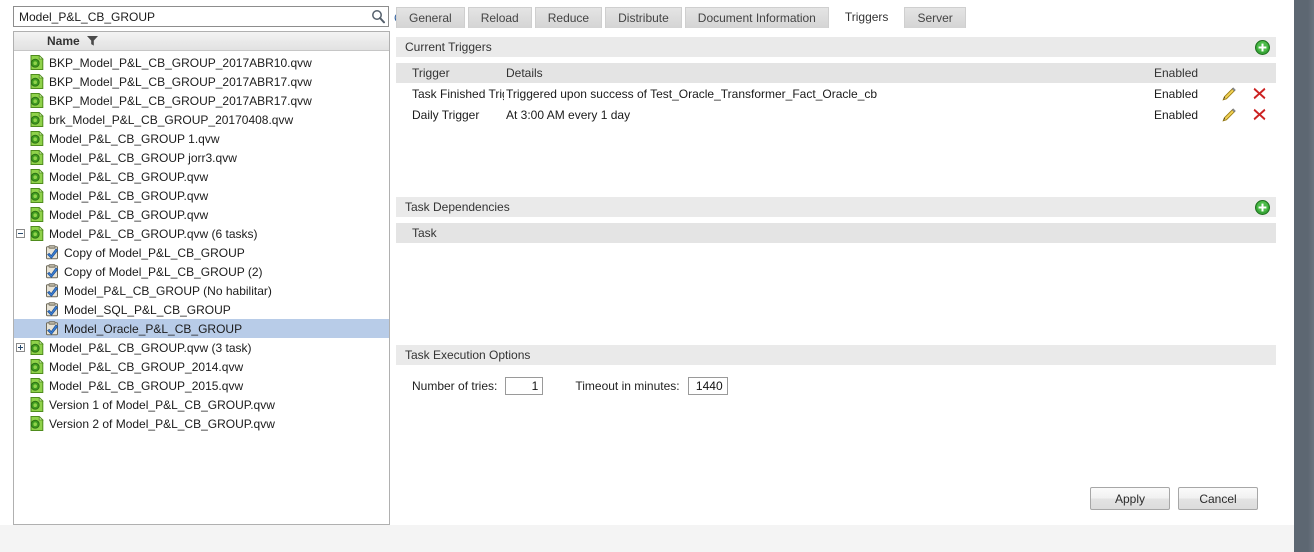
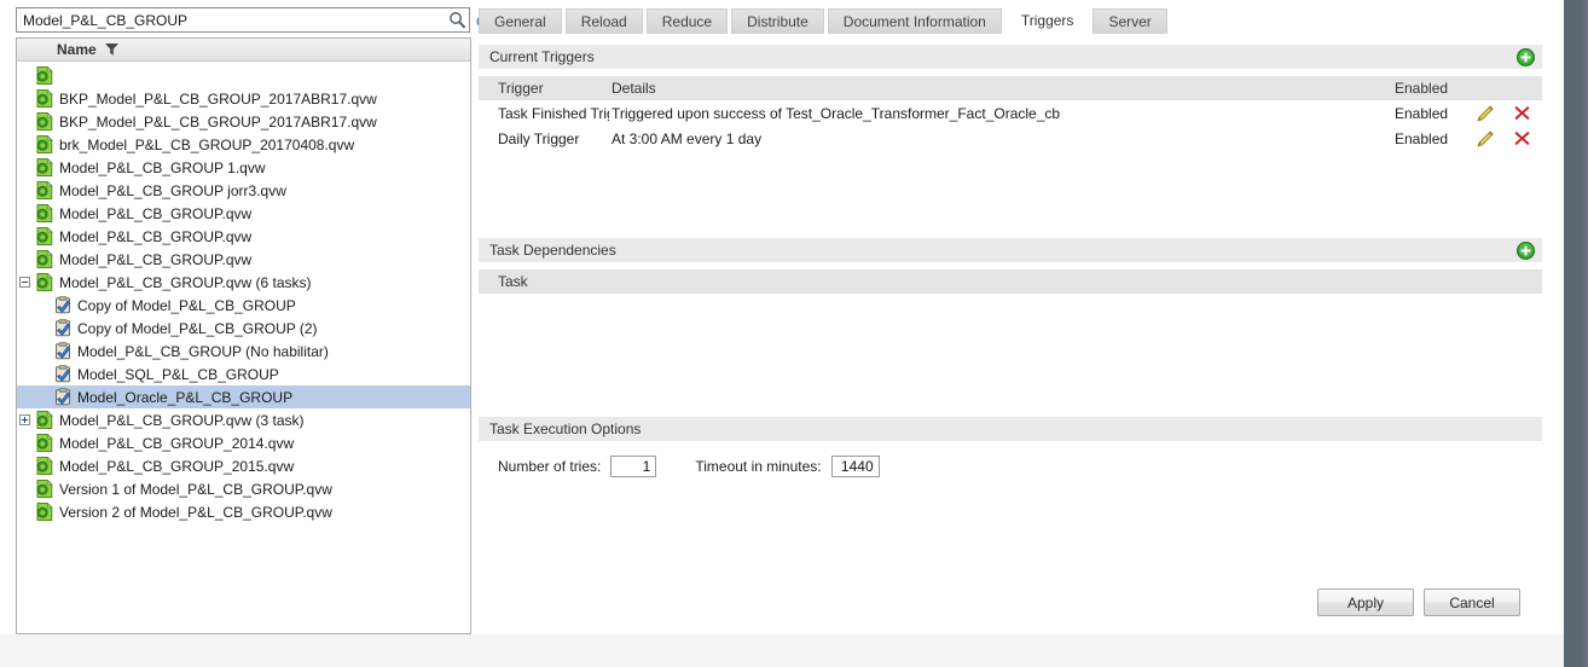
  Model_P&L_CB_GROUP
  Name
- BKP_Model_P&L_CB_GROUP_2017ABR10.qvw
  BKP_Model_P&L_CB_GROUP_2017ABR17.qvw
  BKP_Model_P&L_CB_GROUP_2017ABR17.qvw
  brk_Model_P&L_CB_GROUP_20170408.qvw
  Model_P&L_CB_GROUP 1.qvw
  Model_P&L_CB_GROUP jorr3.qvw
  Model_P&L_CB_GROUP.qvw
  Model_P&L_CB_GROUP.qvw
  Model_P&L_CB_GROUP.qvw
  Model_P&L_CB_GROUP.qvw (6 tasks)
  Copy of Model_P&L_CB_GROUP
  Copy of Model_P&L_CB_GROUP (2)
  Model_P&L_CB_GROUP (No habilitar)
  Model_SQL_P&L_CB_GROUP
  Model_Oracle_P&L_CB_GROUP
  Model_P&L_CB_GROUP.qvw (3 task)
  Model_P&L_CB_GROUP_2014.qvw
  Model_P&L_CB_GROUP_2015.qvw
  Version 1 of Model_P&L_CB_GROUP.qvw
  Version 2 of Model_P&L_CB_GROUP.qvw
  General
  Reload
  Reduce
  Distribute
  Document Information
  Triggers
  Server
  Current Triggers
  Trigger
  Details
  Enabled
  Task Finished Tri
  Triggered upon success of Test_Oracle_Transformer_Fact_Oracle_cb
  Enabled
  Daily Trigger
  At 3:00 AM every 1 day
  Enabled
  Task Dependencies
  Task
  Task Execution Options
  Number of tries:
  1
  Timeout in minutes:
  1440
  Apply
  Cancel
